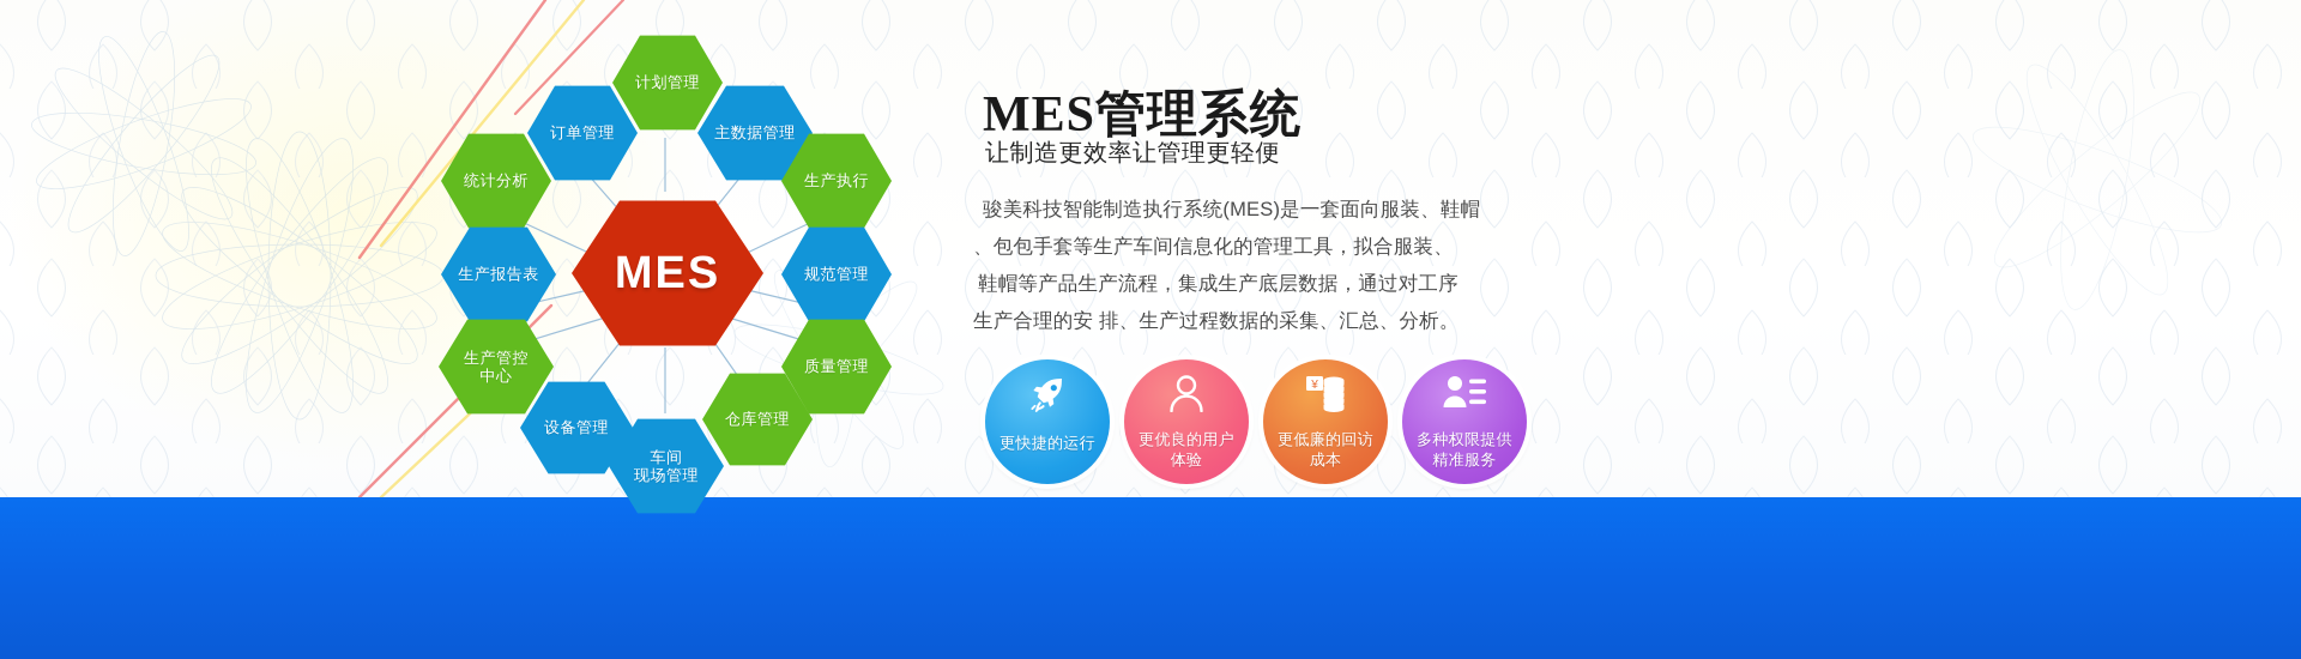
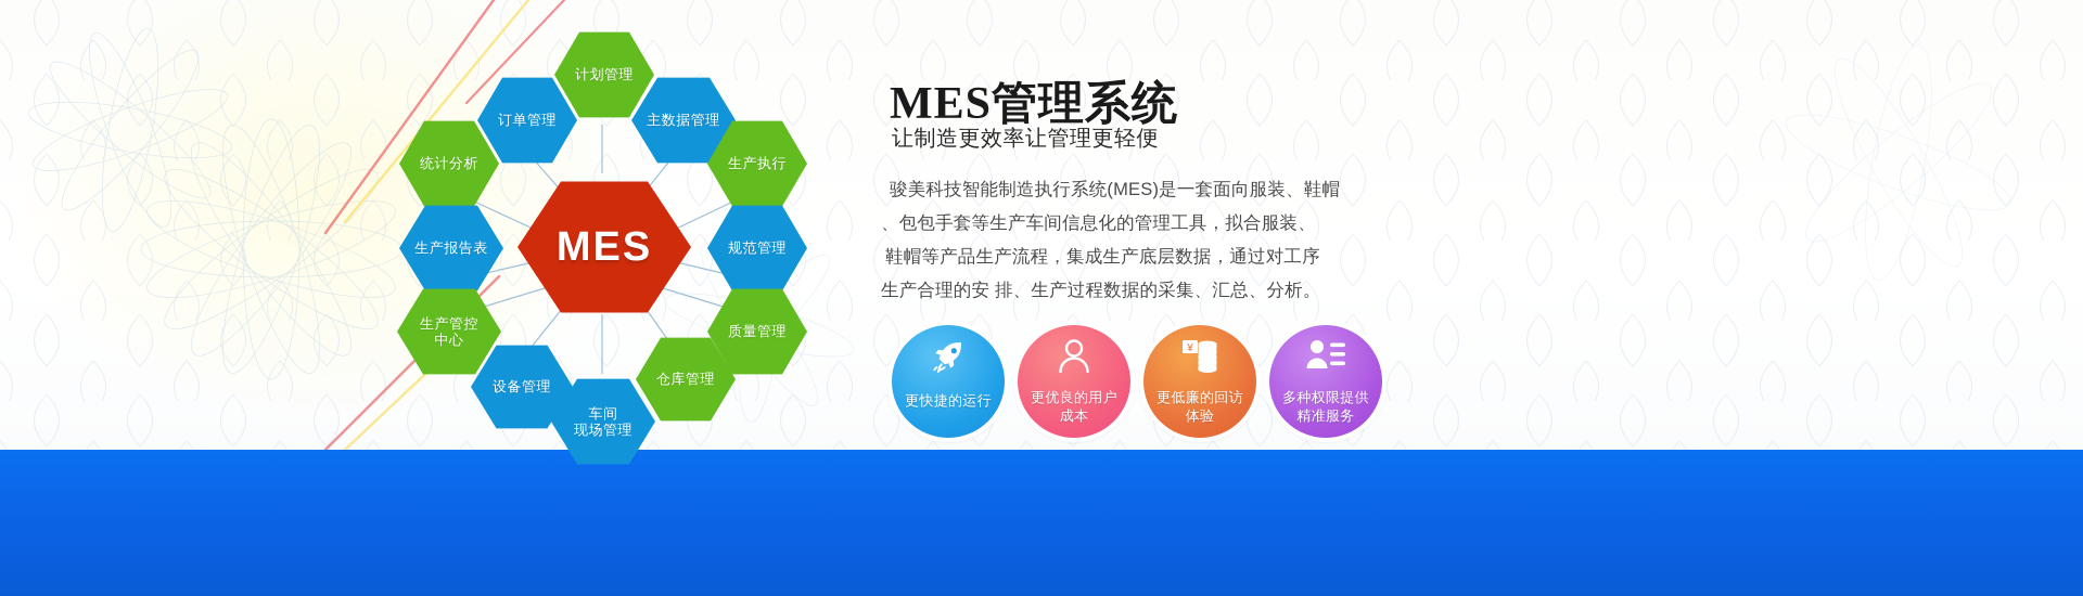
  计划管理
  订单管理
  主数据管理
  统计分析
  生产执行
  生产报告表
  规范管理
  生产管控
  中心
  质量管理
  设备管理
  仓库管理
  车间
  现场管理
  MES
  MES管理系统
  让制造更效率让管理更轻便
  骏美科技智能制造执行系统(MES)是一套面向服装、鞋帽
  、包包手套等生产车间信息化的管理工具，拟合服装、
  鞋帽等产品生产流程，集成生产底层数据，通过对工序
  生产合理的安 排、生产过程数据的采集、汇总、分析。
  更快捷的运行
  更优良的用户
- 体验
+ 成本
  ¥
  更低廉的回访
- 成本
+ 体验
  多种权限提供
  精准服务
